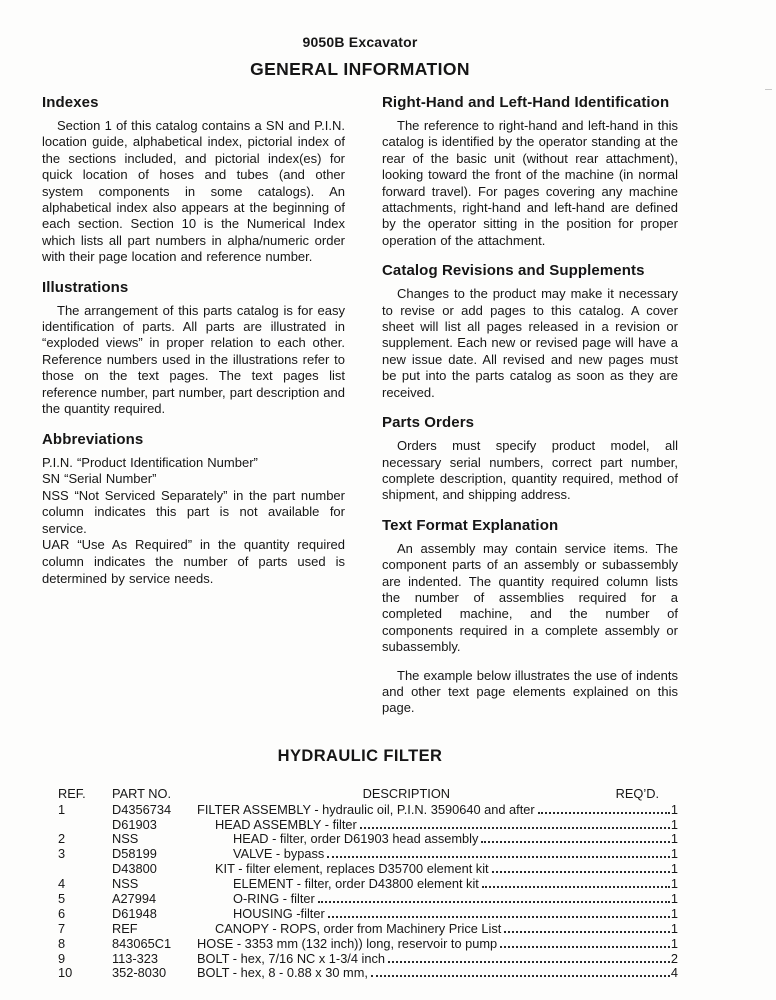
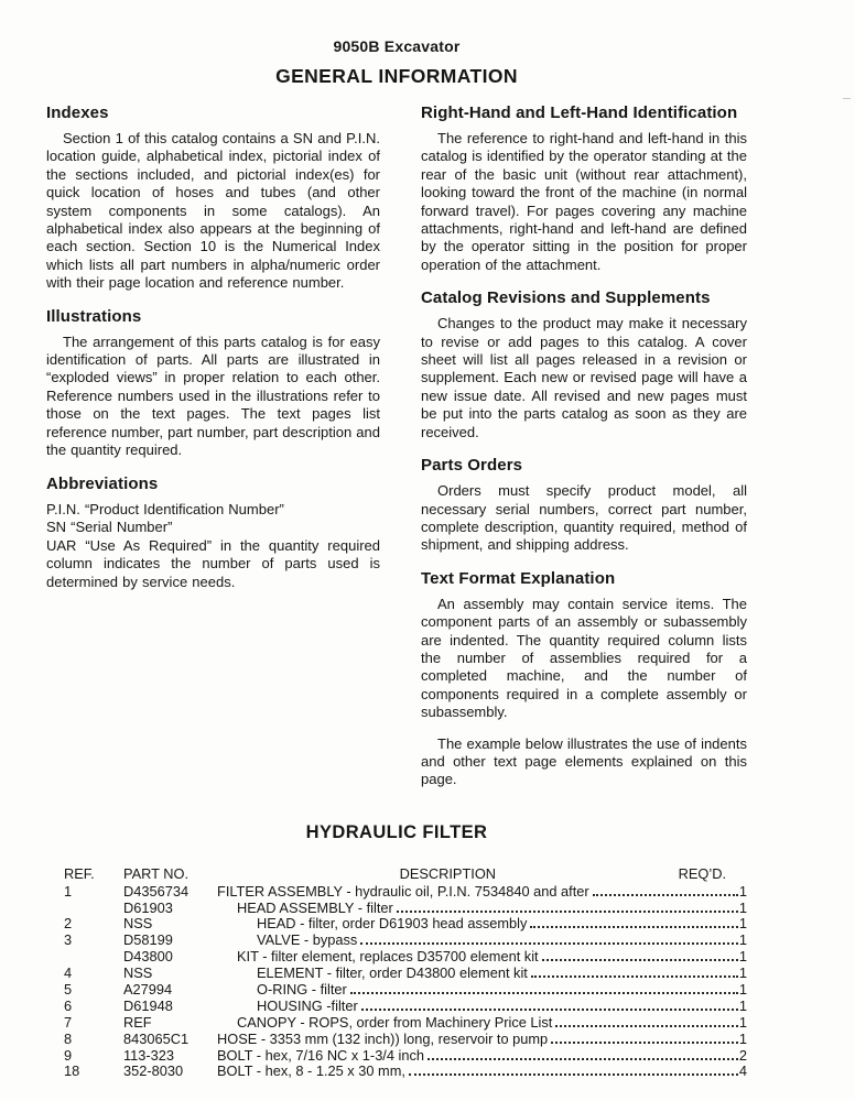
  9050B Excavator
  GENERAL INFORMATION
  Indexes
  Section 1 of this catalog contains a SN and P.I.N. location guide, alphabetical index, pictorial index of the sections included, and pictorial index(es) for quick location of hoses and tubes (and other system components in some catalogs). An alphabetical index also appears at the beginning of each section. Section 10 is the Numerical Index which lists all part numbers in alpha/numeric order with their page location and reference number.
  Illustrations
  The arrangement of this parts catalog is for easy identification of parts. All parts are illustrated in “exploded views” in proper relation to each other. Reference numbers used in the illustrations refer to those on the text pages. The text pages list reference number, part number, part description and the quantity required.
  Abbreviations
  P.I.N. “Product Identification Number”
  SN “Serial Number”
- NSS “Not Serviced Separately” in the part number column indicates this part is not available for service.
  UAR “Use As Required” in the quantity required column indicates the number of parts used is determined by service needs.
  Right-Hand and Left-Hand Identification
  The reference to right-hand and left-hand in this catalog is identified by the operator standing at the rear of the basic unit (without rear attachment), looking toward the front of the machine (in normal forward travel). For pages covering any machine attachments, right-hand and left-hand are defined by the operator sitting in the position for proper operation of the attachment.
  Catalog Revisions and Supplements
  Changes to the product may make it necessary to revise or add pages to this catalog. A cover sheet will list all pages released in a revision or supplement. Each new or revised page will have a new issue date. All revised and new pages must be put into the parts catalog as soon as they are received.
  Parts Orders
  Orders must specify product model, all necessary serial numbers, correct part number, complete description, quantity required, method of shipment, and shipping address.
  Text Format Explanation
  An assembly may contain service items. The component parts of an assembly or subassembly are indented. The quantity required column lists the number of assemblies required for a completed machine, and the number of components required in a complete assembly or subassembly.
  The example below illustrates the use of indents and other text page elements explained on this page.
  HYDRAULIC FILTER
  REF.
  PART NO.
  DESCRIPTION
  REQ’D.
  1
  D4356734
- FILTER ASSEMBLY - hydraulic oil, P.I.N. 3590640 and after
+ FILTER ASSEMBLY - hydraulic oil, P.I.N. 7534840 and after
  1
  D61903
  HEAD ASSEMBLY - filter
  1
  2
  NSS
  HEAD - filter, order D61903 head assembly
  1
  3
  D58199
  VALVE - bypass
  1
  D43800
  KIT - filter element, replaces D35700 element kit
  1
  4
  NSS
  ELEMENT - filter, order D43800 element kit
  1
  5
  A27994
  O-RING - filter
  1
  6
  D61948
  HOUSING -filter
  1
  7
  REF
  CANOPY - ROPS, order from Machinery Price List
  1
  8
  843065C1
  HOSE - 3353 mm (132 inch)) long, reservoir to pump
  1
  9
  113-323
  BOLT - hex, 7/16 NC x 1-3/4 inch
  2
- 10
+ 18
  352-8030
- BOLT - hex, 8 - 0.88 x 30 mm,
+ BOLT - hex, 8 - 1.25 x 30 mm,
  4
